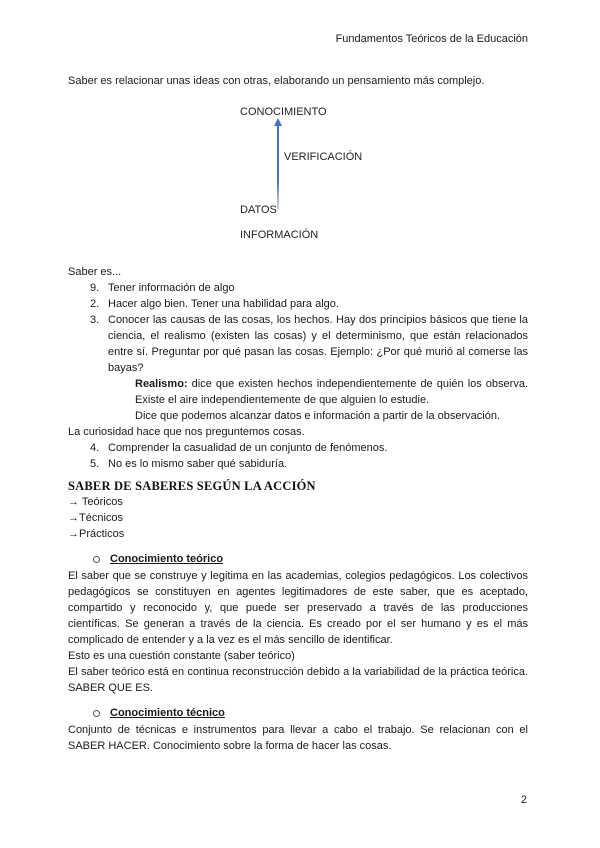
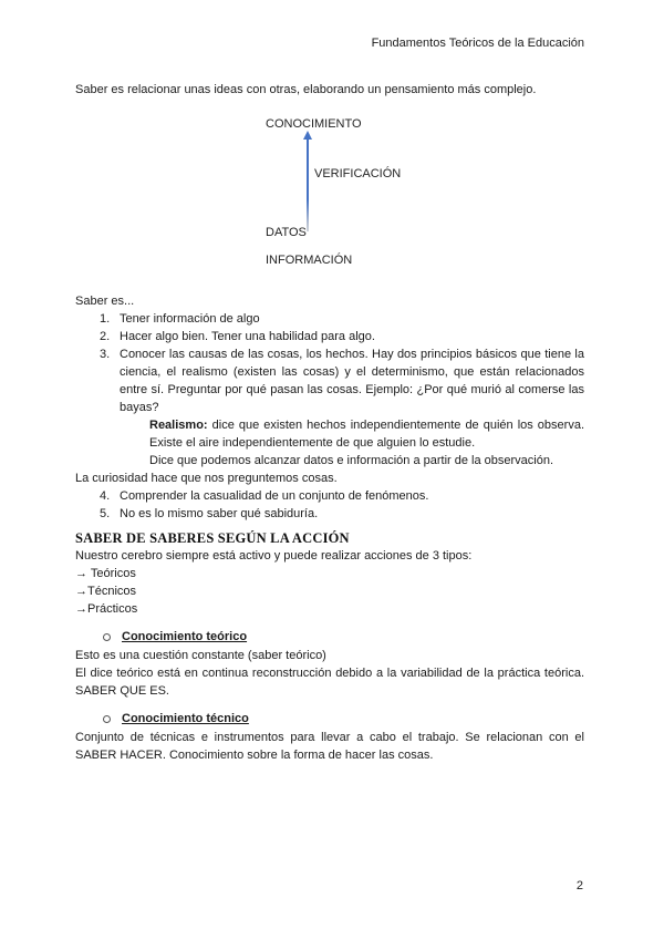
  Fundamentos Teóricos de la Educación
  Saber es relacionar unas ideas con otras, elaborando un pensamiento más complejo.
  CONOCIMIENTO
  VERIFICACIÓN
  DATOS
  INFORMACIÓN
  Saber es...
- 9.
+ 1.
  Tener información de algo
  2.
  Hacer algo bien. Tener una habilidad para algo.
  3.
  Conocer las causas de las cosas, los hechos. Hay dos principios básicos que tiene la ciencia, el realismo (existen las cosas) y el determinismo, que están relacionados entre sí. Preguntar por qué pasan las cosas. Ejemplo: ¿Por qué murió al comerse las bayas?
  Realismo: dice que existen hechos independientemente de quién los observa. Existe el aire independientemente de que alguien lo estudie.
  Dice que podemos alcanzar datos e información a partir de la observación.
  La curiosidad hace que nos preguntemos cosas.
  4.
  Comprender la casualidad de un conjunto de fenómenos.
  5.
  No es lo mismo saber qué sabiduría.
  SABER DE SABERES SEGÚN LA ACCIÓN
+ Nuestro cerebro siempre está activo y puede realizar acciones de 3 tipos:
  → Teóricos
  →Técnicos
  →Prácticos
  Conocimiento teórico
- El saber que se construye y legitima en las academias, colegios pedagógicos. Los colectivos pedagógicos se constituyen en agentes legitimadores de este saber, que es aceptado, compartido y reconocido y, que puede ser preservado a través de las producciones científicas. Se generan a través de la ciencia. Es creado por el ser humano y es el más complicado de entender y a la vez es el más sencillo de identificar.
  Esto es una cuestión constante (saber teórico)
- El saber teórico está en continua reconstrucción debido a la variabilidad de la práctica teórica. SABER QUE ES.
+ El dice teórico está en continua reconstrucción debido a la variabilidad de la práctica teórica. SABER QUE ES.
  Conocimiento técnico
  Conjunto de técnicas e instrumentos para llevar a cabo el trabajo. Se relacionan con el SABER HACER. Conocimiento sobre la forma de hacer las cosas.
  2
